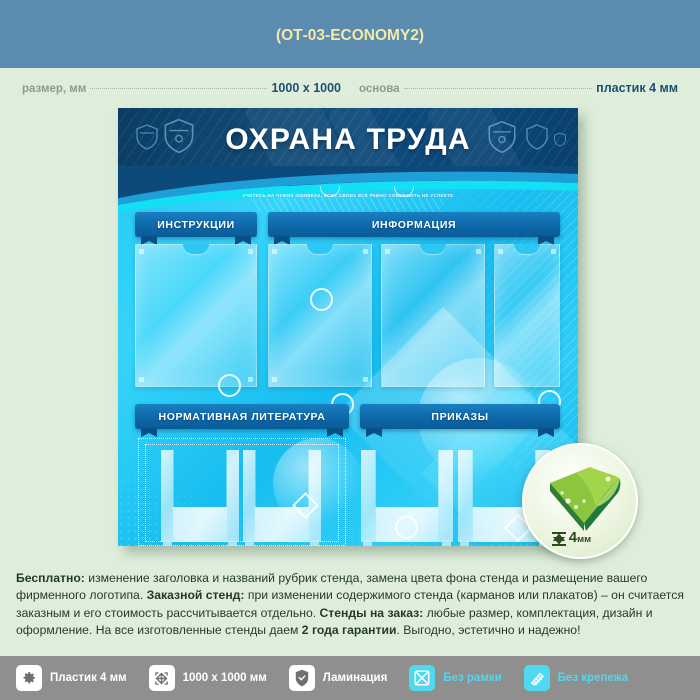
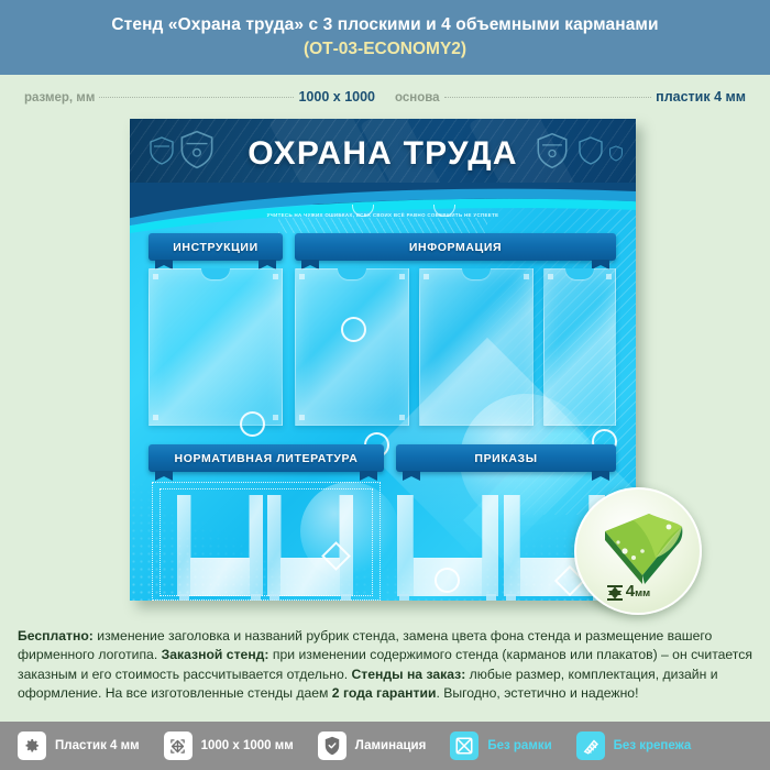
+ Стенд «Охрана труда» с 3 плоскими и 4 объемными карманами
  (ОТ-03-ECONOMY2)
  размер, мм
  1000 x 1000
  основа
  пластик 4 мм
  ОХРАНА ТРУДА
  ИНСТРУКЦИИ
  ИНФОРМАЦИЯ
  НОРМАТИВНАЯ ЛИТЕРАТУРА
  ПРИКАЗЫ
  4мм
  Бесплатно: изменение заголовка и названий рубрик стенда, замена цвета фона стенда и размещение вашего фирменного логотипа. Заказной стенд: при изменении содержимого стенда (карманов или плакатов) – он считается заказным и его стоимость рассчитывается отдельно. Стенды на заказ: любые размер, комплектация, дизайн и оформление. На все изготовленные стенды даем 2 года гарантии. Выгодно, эстетично и надежно!
  Пластик 4 мм
  1000 x 1000 мм
  Ламинация
  Без рамки
  Без крепежа
